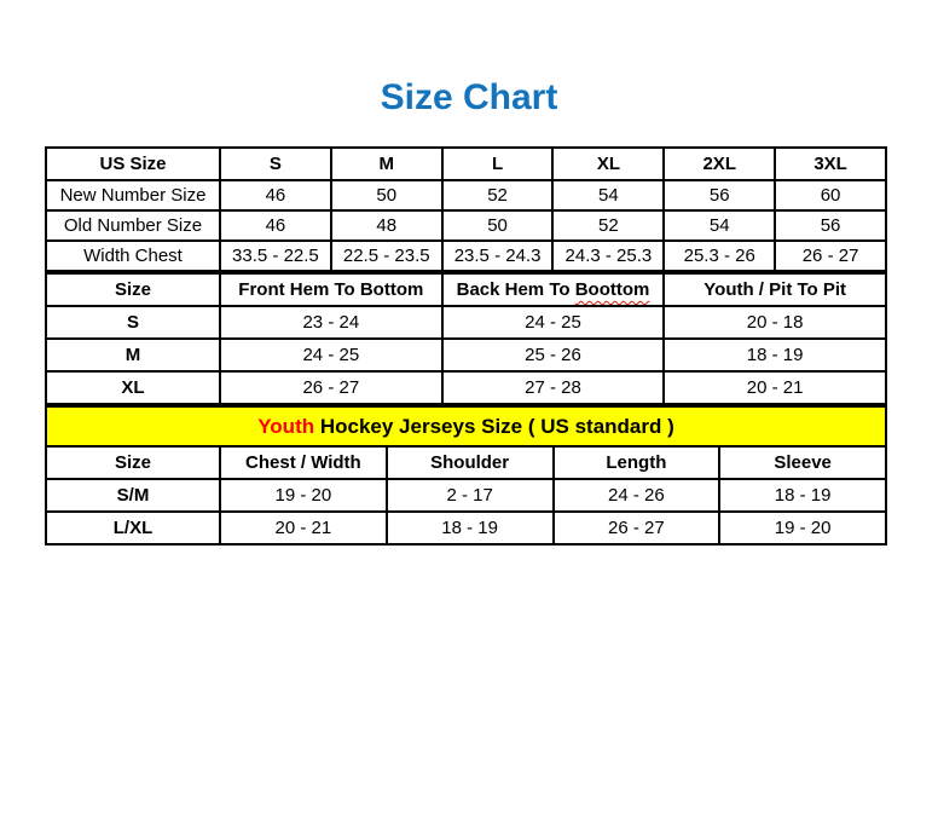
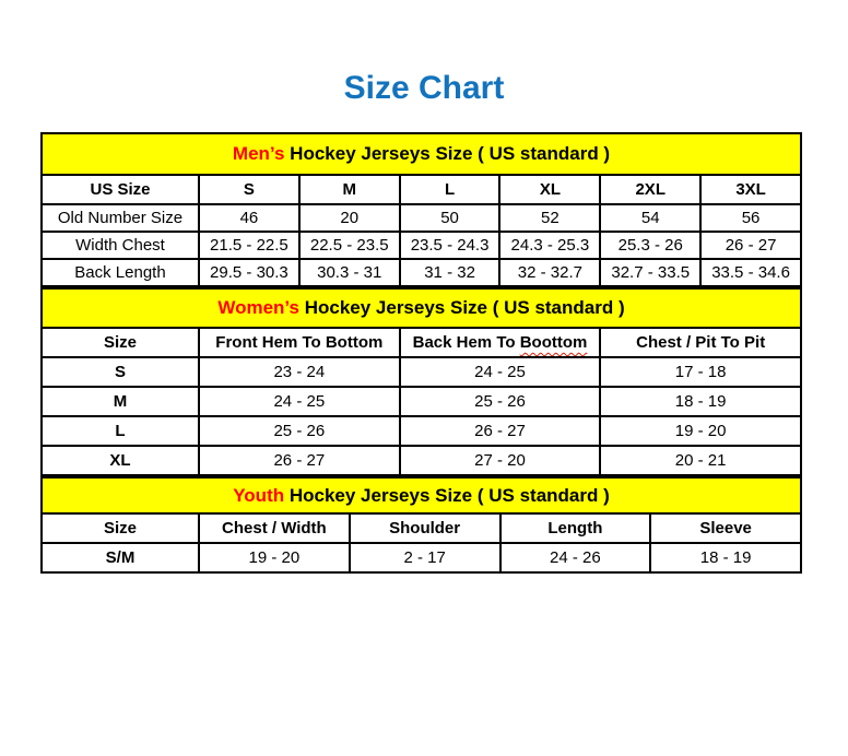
  Size Chart
+ Men’s Hockey Jerseys Size ( US standard )
  US Size	S	M	L	XL	2XL	3XL
- New Number Size	46	50	52	54	56	60
- Old Number Size	46	48	50	52	54	56
+ Old Number Size	46	20	50	52	54	56
- Width Chest	33.5 - 22.5	22.5 - 23.5	23.5 - 24.3	24.3 - 25.3	25.3 - 26	26 - 27
+ Width Chest	21.5 - 22.5	22.5 - 23.5	23.5 - 24.3	24.3 - 25.3	25.3 - 26	26 - 27
+ Back Length	29.5 - 30.3	30.3 - 31	31 - 32	32 - 32.7	32.7 - 33.5	33.5 - 34.6
+ Women’s Hockey Jerseys Size ( US standard )
- Size	Front Hem To Bottom	Back Hem To Boottom	Youth / Pit To Pit
+ Size	Front Hem To Bottom	Back Hem To Boottom	Chest / Pit To Pit
- S	23 - 24	24 - 25	20 - 18
+ S	23 - 24	24 - 25	17 - 18
  M	24 - 25	25 - 26	18 - 19
+ L	25 - 26	26 - 27	19 - 20
- XL	26 - 27	27 - 28	20 - 21
+ XL	26 - 27	27 - 20	20 - 21
  Youth Hockey Jerseys Size ( US standard )
  Size	Chest / Width	Shoulder	Length	Sleeve
  S/M	19 - 20	2 - 17	24 - 26	18 - 19
- L/XL	20 - 21	18 - 19	26 - 27	19 - 20
